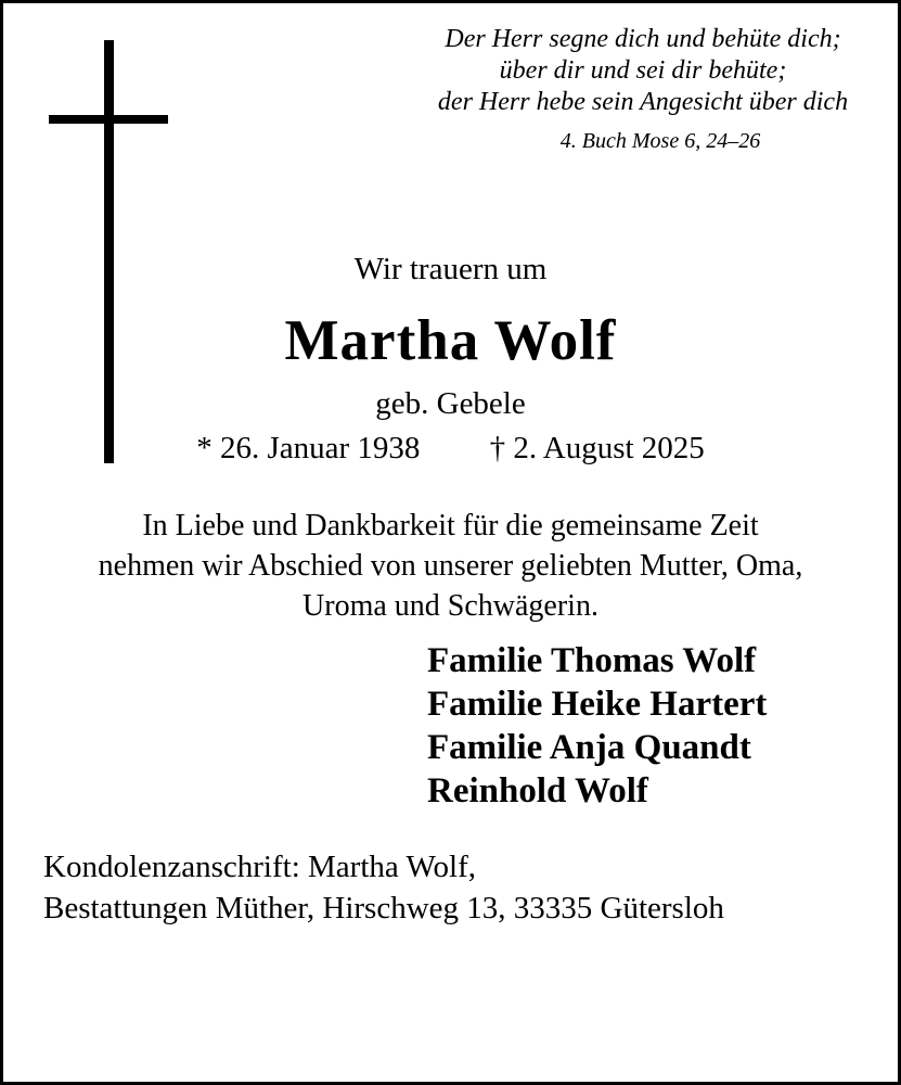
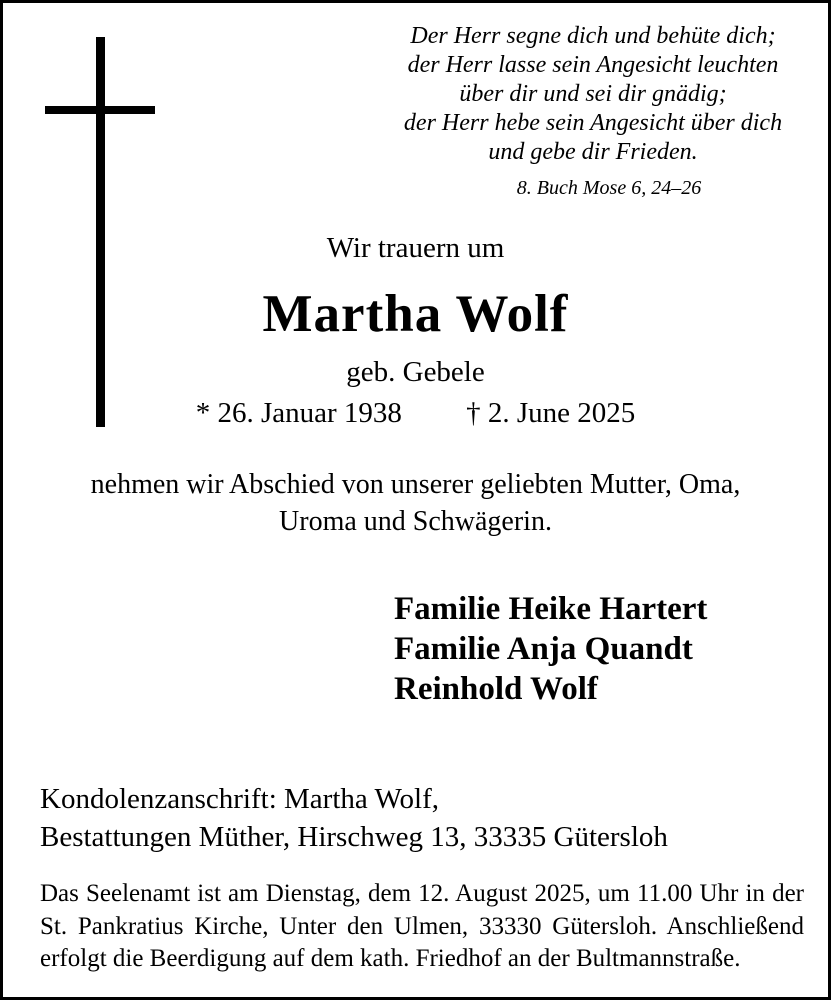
  Der Herr segne dich und behüte dich;
+ der Herr lasse sein Angesicht leuchten
- über dir und sei dir behüte;
+ über dir und sei dir gnädig;
  der Herr hebe sein Angesicht über dich
+ und gebe dir Frieden.
- 4. Buch Mose 6, 24–26
+ 8. Buch Mose 6, 24–26
  Wir trauern um
  Martha Wolf
  geb. Gebele
- * 26. Januar 1938 † 2. August 2025
+ * 26. Januar 1938 † 2. June 2025
- In Liebe und Dankbarkeit für die gemeinsame Zeit
  nehmen wir Abschied von unserer geliebten Mutter, Oma,
  Uroma und Schwägerin.
- Familie Thomas Wolf
  Familie Heike Hartert
  Familie Anja Quandt
  Reinhold Wolf
  Kondolenzanschrift: Martha Wolf,
  Bestattungen Müther, Hirschweg 13, 33335 Gütersloh
+ Das Seelenamt ist am Dienstag, dem 12. August 2025, um 11.00 Uhr in der
+ St. Pankratius Kirche, Unter den Ulmen, 33330 Gütersloh. Anschließend
+ erfolgt die Beerdigung auf dem kath. Friedhof an der Bultmannstraße.
